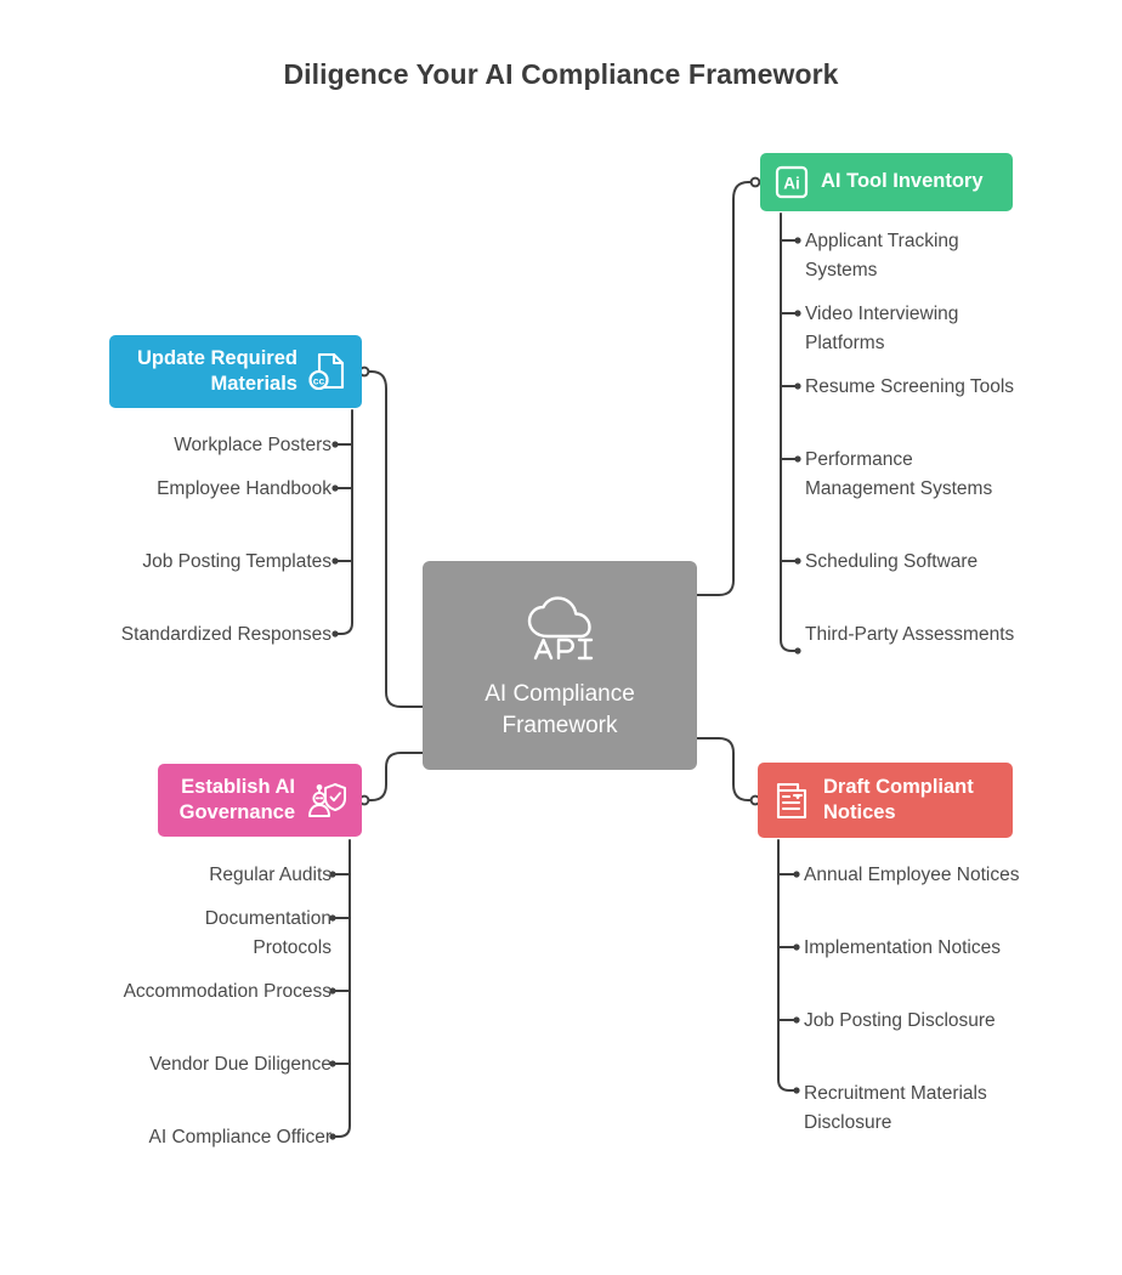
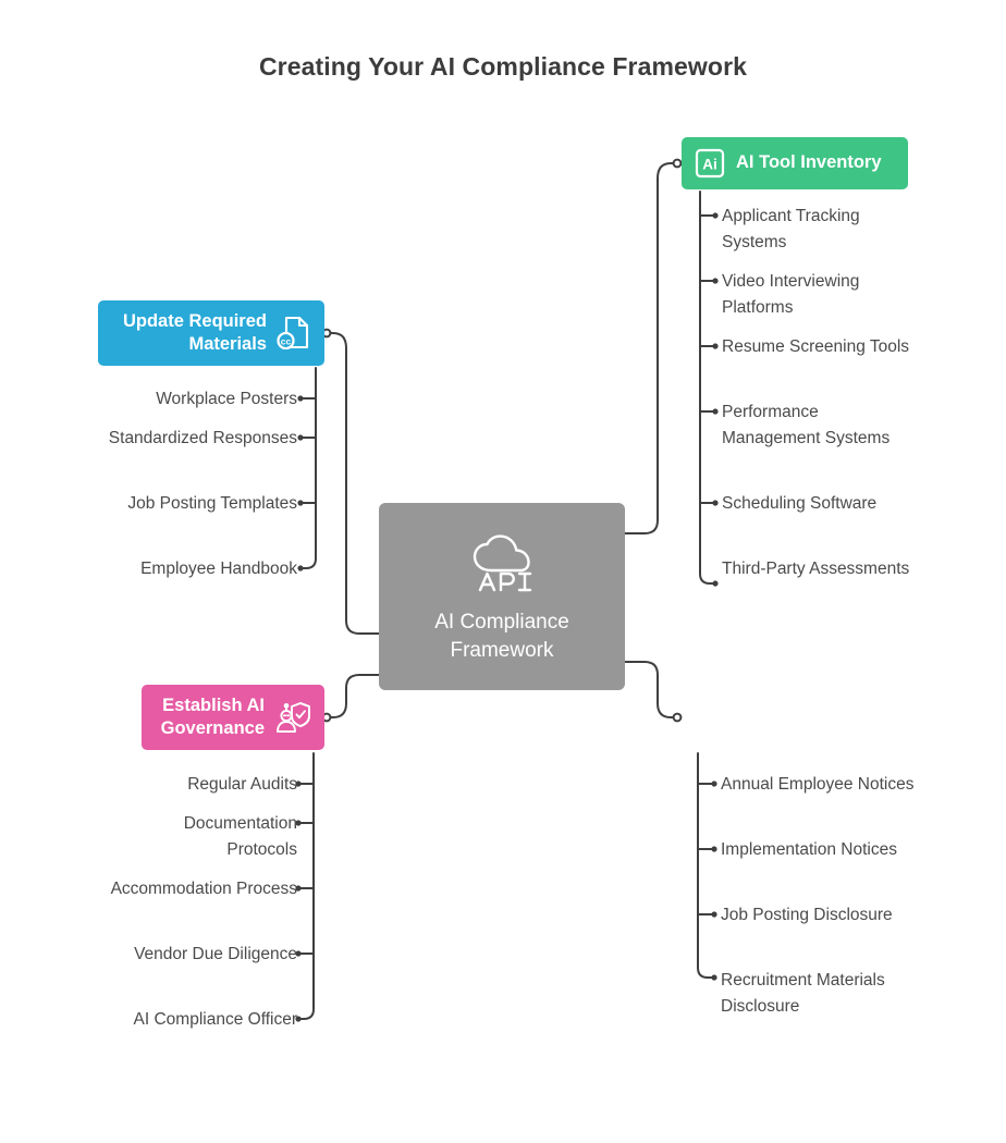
- Diligence Your AI Compliance Framework
+ Creating Your AI Compliance Framework
  AI Compliance
  Framework
  Ai
  AI Tool Inventory
  Applicant Tracking Systems
  Video Interviewing Platforms
  Resume Screening Tools
  Performance Management Systems
  Scheduling Software
  Third-Party Assessments
  Update Required
  Materials
  cc
  Workplace Posters
- Employee Handbook
+ Standardized Responses
  Job Posting Templates
- Standardized Responses
+ Employee Handbook
  Establish AI
  Governance
  Regular Audits
  Documentation Protocols
  Accommodation Process
  Vendor Due Diligence
  AI Compliance Officer
- Draft Compliant
- Notices
  Annual Employee Notices
  Implementation Notices
  Job Posting Disclosure
  Recruitment Materials Disclosure
